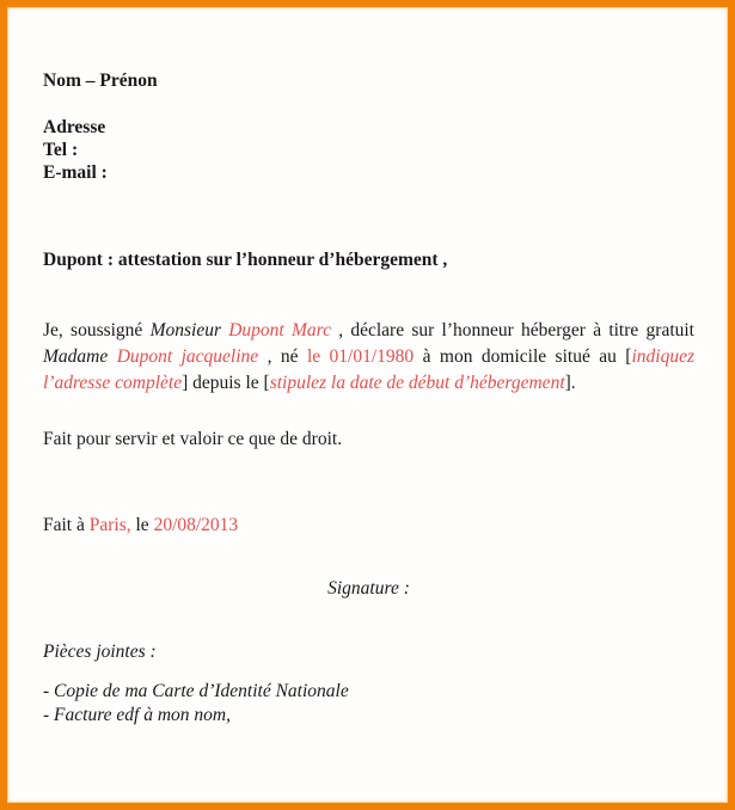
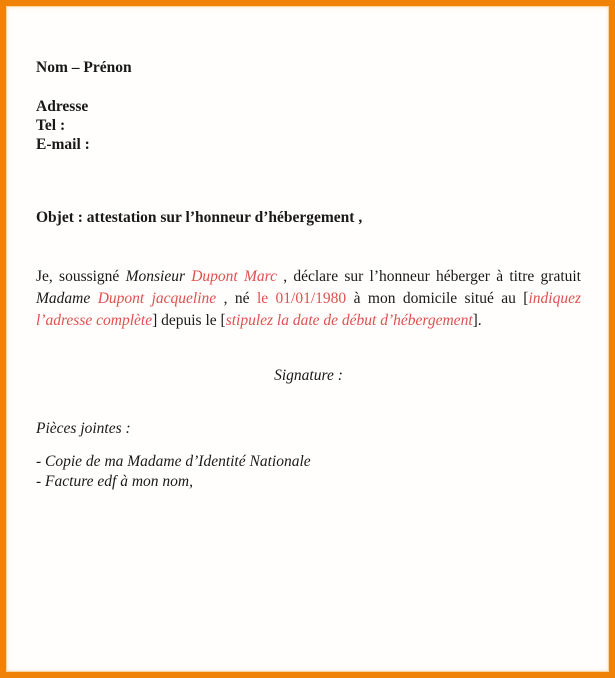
  Nom – Prénon
  Adresse
  Tel :
  E-mail :
- Dupont : attestation sur l’honneur d’hébergement ,
+ Objet : attestation sur l’honneur d’hébergement ,
  Je, soussigné Monsieur Dupont Marc , déclare sur l’honneur héberger à titre gratuit Madame Dupont jacqueline , né le 01/01/1980 à mon domicile situé au [indiquez l’adresse complète] depuis le [stipulez la date de début d’hébergement].
- Fait pour servir et valoir ce que de droit.
- Fait à Paris, le 20/08/2013
  Signature :
  Pièces jointes :
- - Copie de ma Carte d’Identité Nationale
+ - Copie de ma Madame d’Identité Nationale
  - Facture edf à mon nom,
